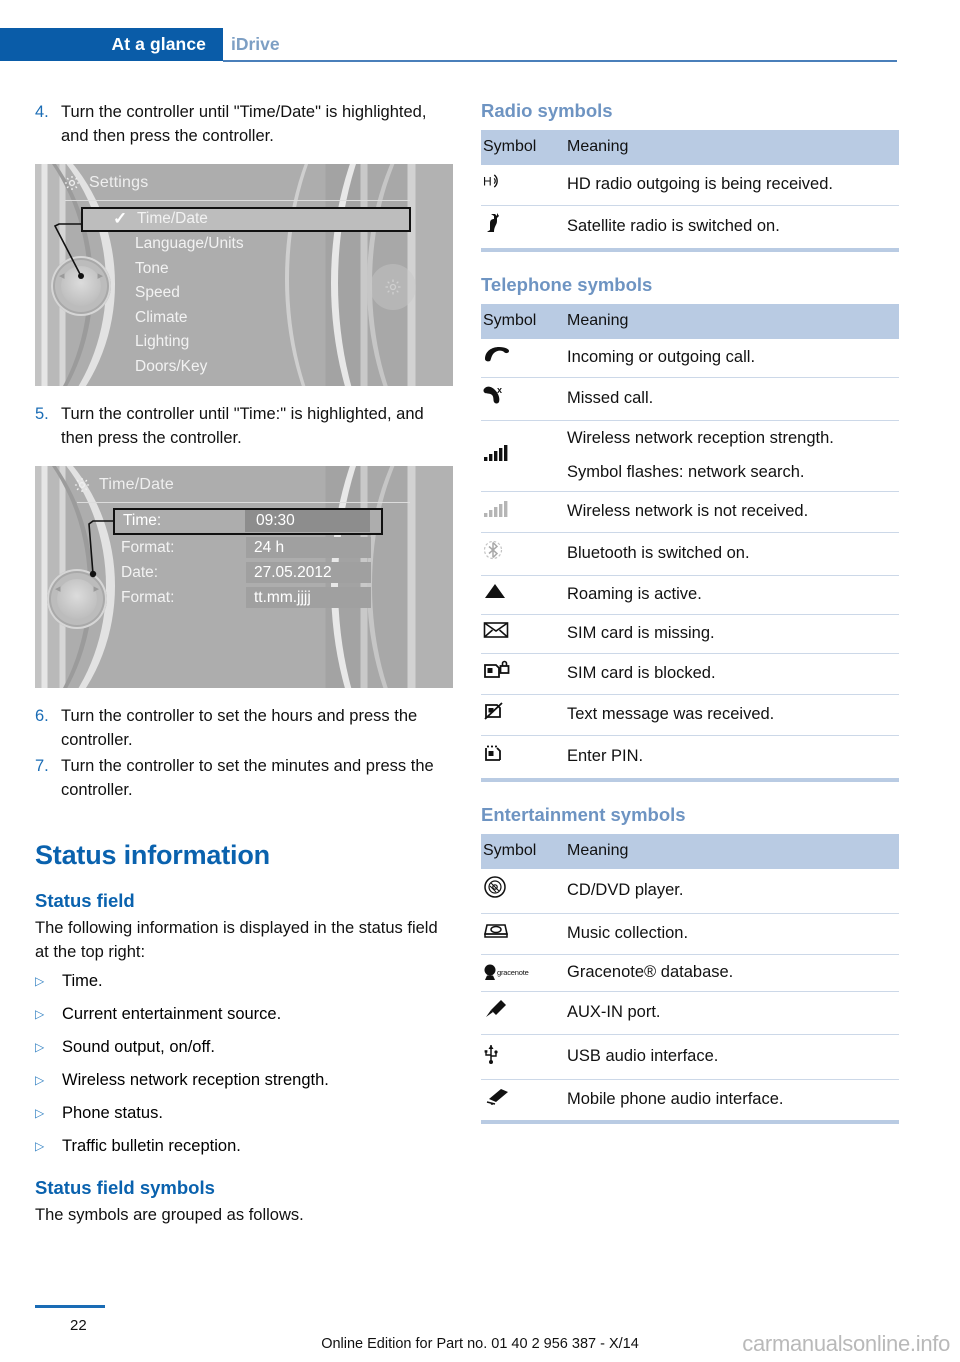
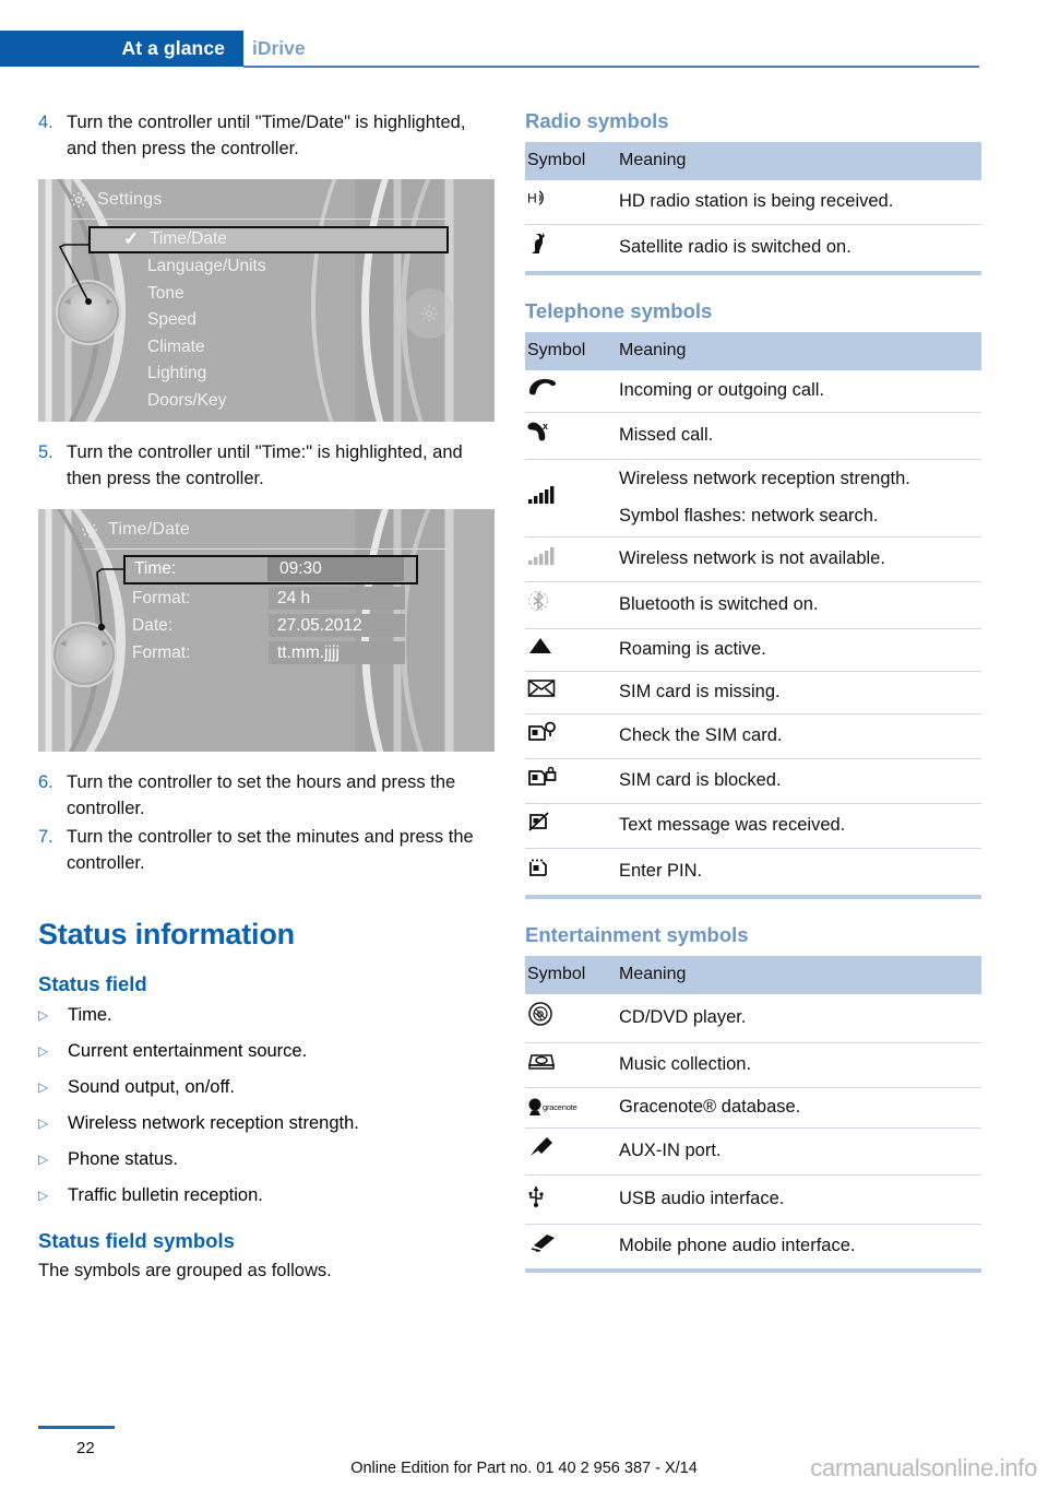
  At a glance
  iDrive
  4.
  Turn the controller until "Time/Date" is highlighted, and then press the controller.
  Settings
  ✓
  Time/Date
  Language/Units
  Tone
  Speed
  Climate
  Lighting
  Doors/Key
  ◂
  ▸
  5.
  Turn the controller until "Time:" is highlighted, and then press the controller.
  Time/Date
  Time:
  09:30
  Format:
  24 h
  Date:
  27.05.2012
  Format:
  tt.mm.jjjj
  ◂
  ▸
  6.
  Turn the controller to set the hours and press the controller.
  7.
  Turn the controller to set the minutes and press the controller.
  Status information
  Status field
- The following information is displayed in the status field at the top right:
  ▷
  Time.
  ▷
  Current entertainment source.
  ▷
  Sound output, on/off.
  ▷
  Wireless network reception strength.
  ▷
  Phone status.
  ▷
  Traffic bulletin reception.
  Status field symbols
  The symbols are grouped as follows.
  Radio symbols
  Symbol	Meaning
- H	HD radio outgoing is being received.
+ H	HD radio station is being received.
  	Satellite radio is switched on.
  Telephone symbols
  Symbol	Meaning
  	Incoming or outgoing call.
  x	Missed call.
  	Wireless network reception strength. Symbol flashes: network search.
- 	Wireless network is not received.
+ 	Wireless network is not available.
  	Bluetooth is switched on.
  	Roaming is active.
  	SIM card is missing.
+ 	Check the SIM card.
  	SIM card is blocked.
  	Text message was received.
  	Enter PIN.
  Entertainment symbols
  Symbol	Meaning
  	CD/DVD player.
  	Music collection.
  gracenote	Gracenote® database.
  	AUX-IN port.
  	USB audio interface.
  	Mobile phone audio interface.
  22
  Online Edition for Part no. 01 40 2 956 387 - X/14
  carmanualsonline.info
